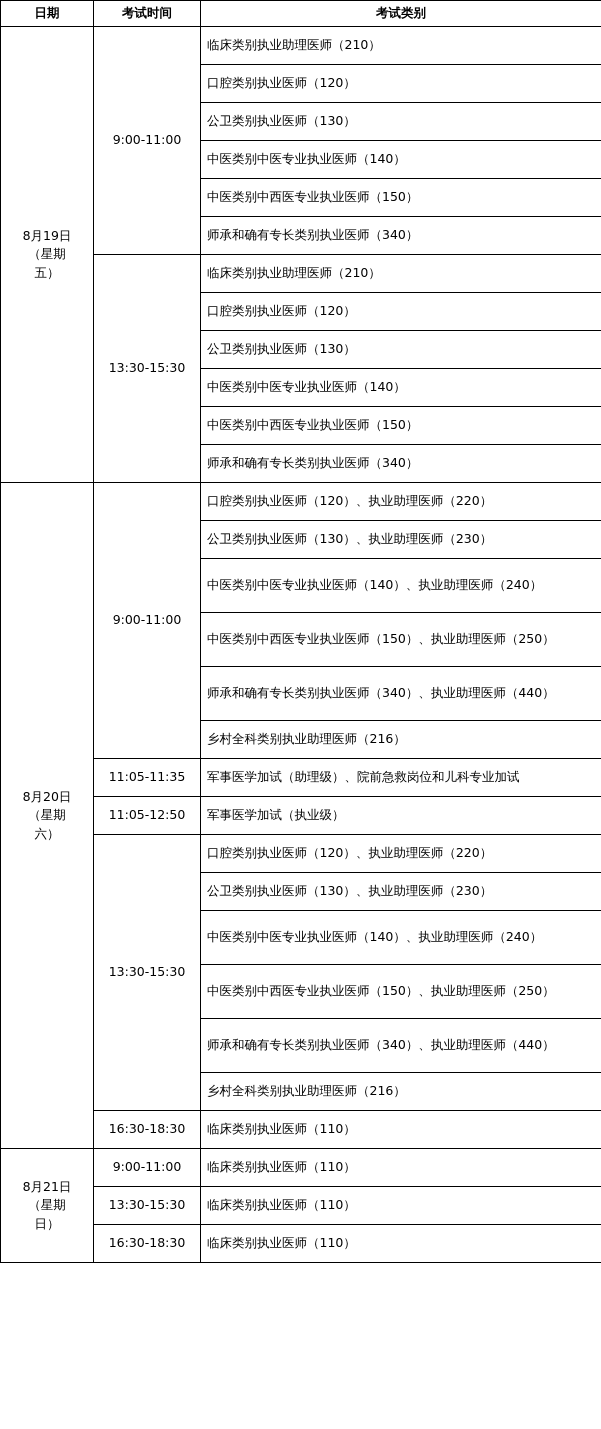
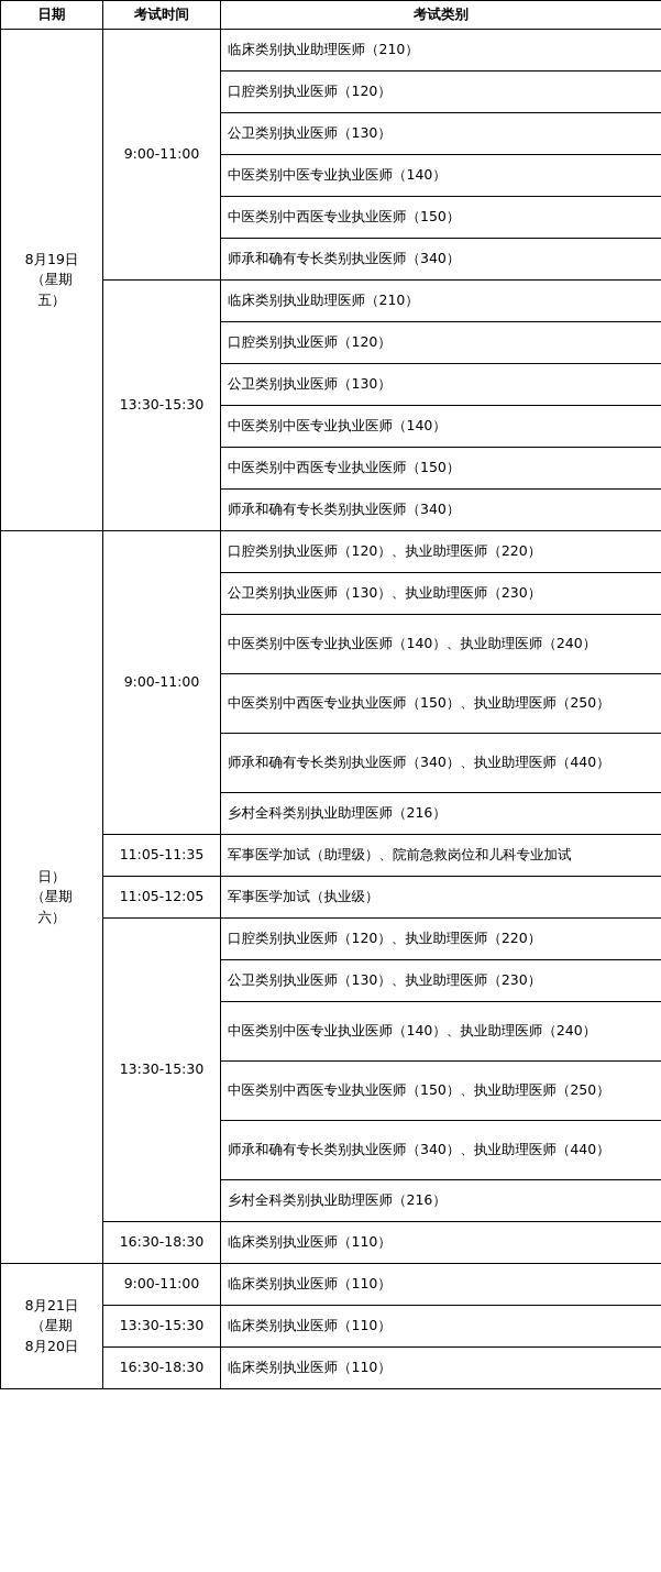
  日期	考试时间	考试类别
  8月19日（星期五）	9:00-11:00	临床类别执业助理医师（210）
  口腔类别执业医师（120）
  公卫类别执业医师（130）
  中医类别中医专业执业医师（140）
  中医类别中西医专业执业医师（150）
  师承和确有专长类别执业医师（340）
  13:30-15:30	临床类别执业助理医师（210）
  口腔类别执业医师（120）
  公卫类别执业医师（130）
  中医类别中医专业执业医师（140）
  中医类别中西医专业执业医师（150）
  师承和确有专长类别执业医师（340）
- 8月20日（星期六）	9:00-11:00	口腔类别执业医师（120）、执业助理医师（220）
+ 日）（星期六）	9:00-11:00	口腔类别执业医师（120）、执业助理医师（220）
  公卫类别执业医师（130）、执业助理医师（230）
  中医类别中医专业执业医师（140）、执业助理医师（240）
  中医类别中西医专业执业医师（150）、执业助理医师（250）
  师承和确有专长类别执业医师（340）、执业助理医师（440）
  乡村全科类别执业助理医师（216）
  11:05-11:35	军事医学加试（助理级）、院前急救岗位和儿科专业加试
- 11:05-12:50	军事医学加试（执业级）
+ 11:05-12:05	军事医学加试（执业级）
  13:30-15:30	口腔类别执业医师（120）、执业助理医师（220）
  公卫类别执业医师（130）、执业助理医师（230）
  中医类别中医专业执业医师（140）、执业助理医师（240）
  中医类别中西医专业执业医师（150）、执业助理医师（250）
  师承和确有专长类别执业医师（340）、执业助理医师（440）
  乡村全科类别执业助理医师（216）
  16:30-18:30	临床类别执业医师（110）
- 8月21日（星期日）	9:00-11:00	临床类别执业医师（110）
+ 8月21日（星期8月20日	9:00-11:00	临床类别执业医师（110）
  13:30-15:30	临床类别执业医师（110）
  16:30-18:30	临床类别执业医师（110）
